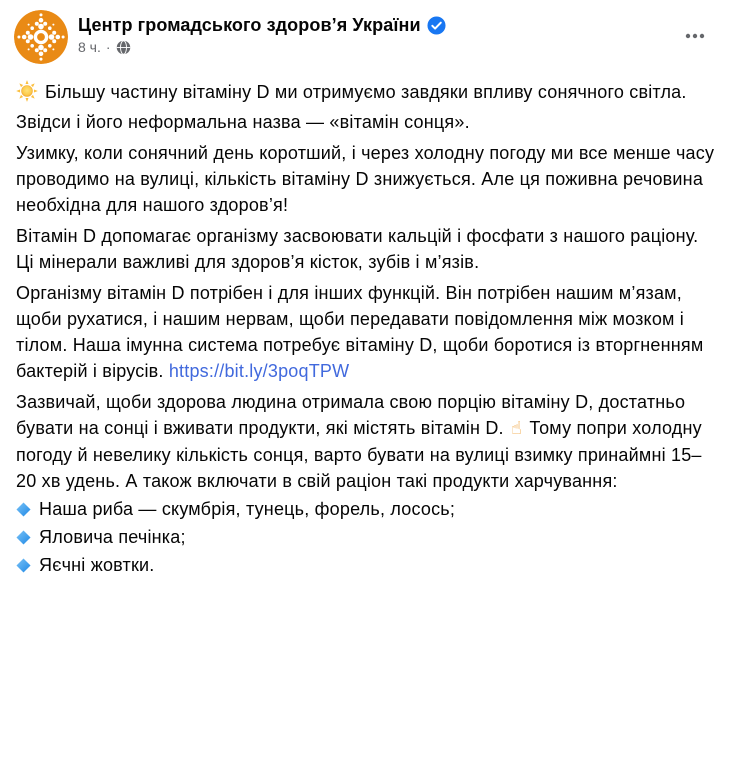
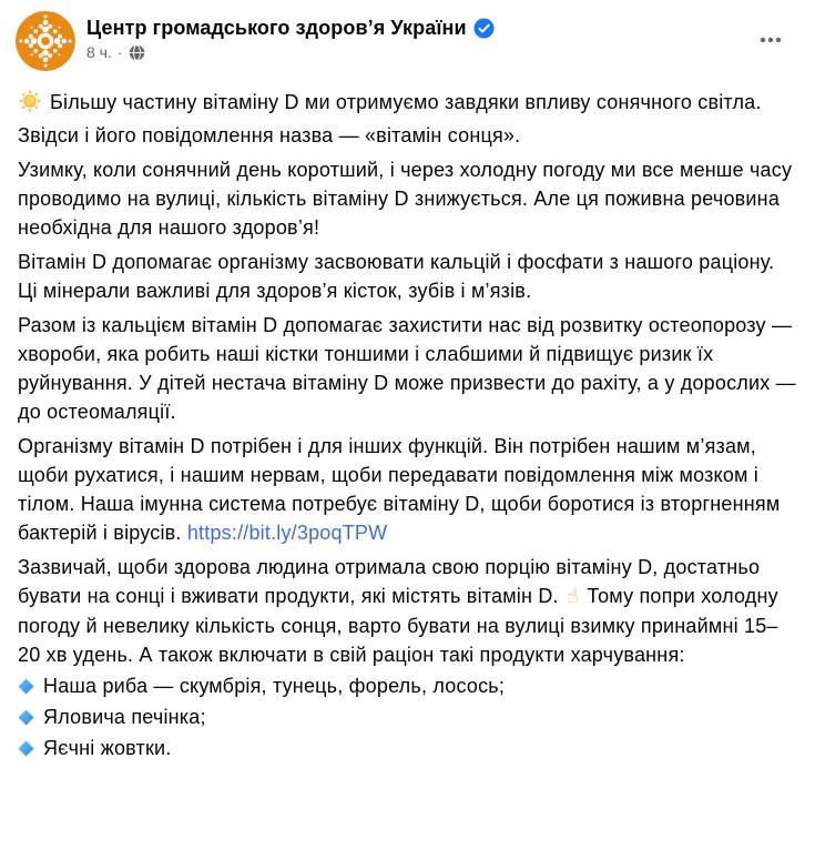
  Центр громадського здоров’я України
  8 ч.
  ·
- Більшу частину вітаміну D ми отримуємо завдяки впливу сонячного світла. Звідси і його неформальна назва — «вітамін сонця».
+ Більшу частину вітаміну D ми отримуємо завдяки впливу сонячного світла. Звідси і його повідомлення назва — «вітамін сонця».
  Узимку, коли сонячний день коротший, і через холодну погоду ми все менше часу проводимо на вулиці, кількість вітаміну D знижується. Але ця поживна речовина необхідна для нашого здоров’я!
  Вітамін D допомагає організму засвоювати кальцій і фосфати з нашого раціону. Ці мінерали важливі для здоров’я кісток, зубів і м’язів.
+ Разом із кальцієм вітамін D допомагає захистити нас від розвитку остеопорозу — хвороби, яка робить наші кістки тоншими і слабшими й підвищує ризик їх руйнування. У дітей нестача вітаміну D може призвести до рахіту, а у дорослих — до остеомаляції.
  Організму вітамін D потрібен і для інших функцій. Він потрібен нашим м’язам, щоби рухатися, і нашим нервам, щоби передавати повідомлення між мозком і тілом. Наша імунна система потребує вітаміну D, щоби боротися із вторгненням бактерій і вірусів. https://bit.ly/3poqTPW
  Зазвичай, щоби здорова людина отримала свою порцію вітаміну D, достатньо бувати на сонці і вживати продукти, які містять вітамін D. ☝ Тому попри холодну погоду й невелику кількість сонця, варто бувати на вулиці взимку принаймні 15–20 хв удень. А також включати в свій раціон такі продукти харчування:
  Наша риба — скумбрія, тунець, форель, лосось;
  Яловича печінка;
  Яєчні жовтки.
